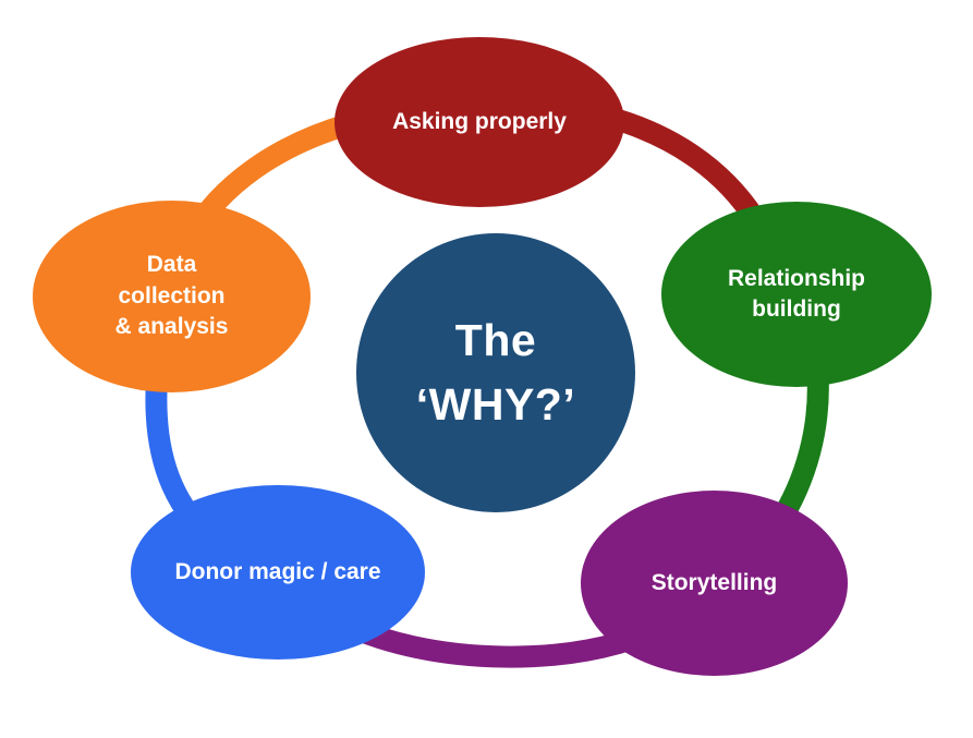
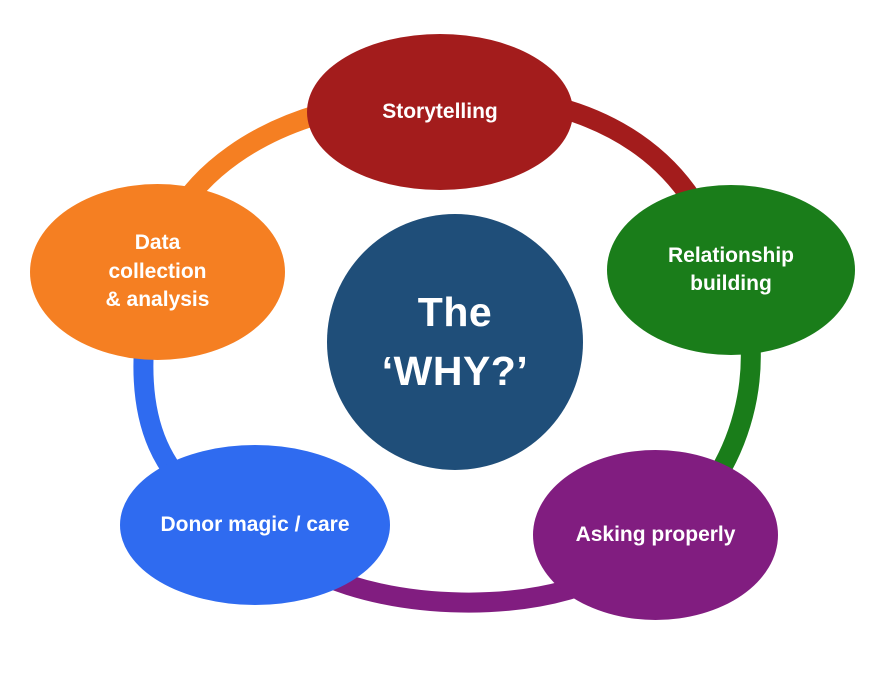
- Asking properly
+ Storytelling
  Relationship
  building
- Storytelling
+ Asking properly
  Donor magic / care
  Data
  collection
  & analysis
  The
  ‘WHY?’
